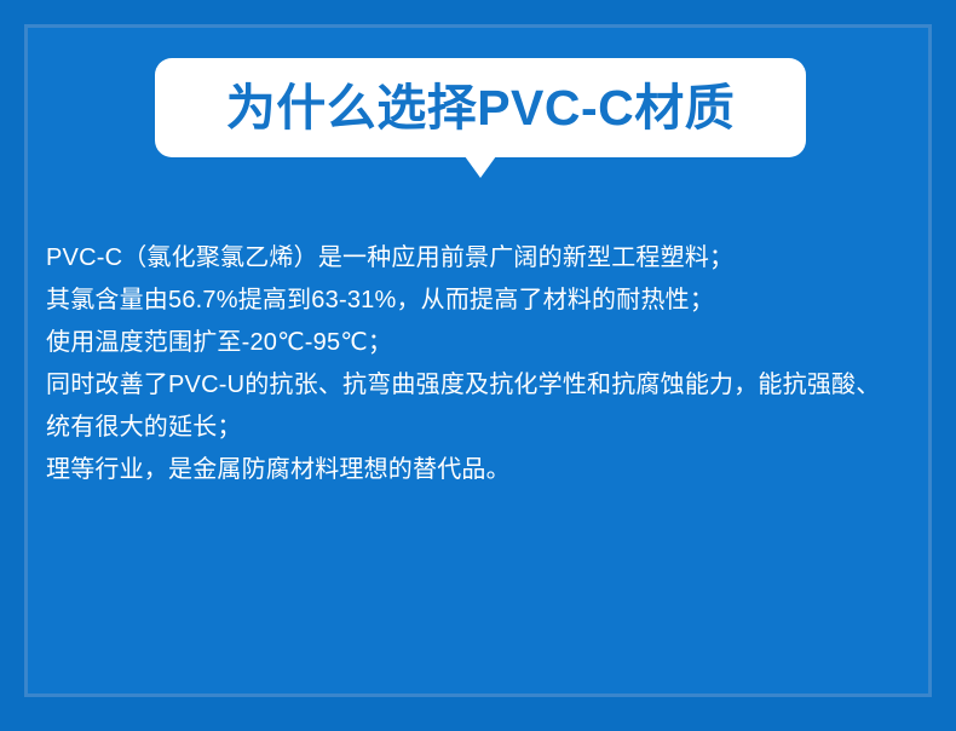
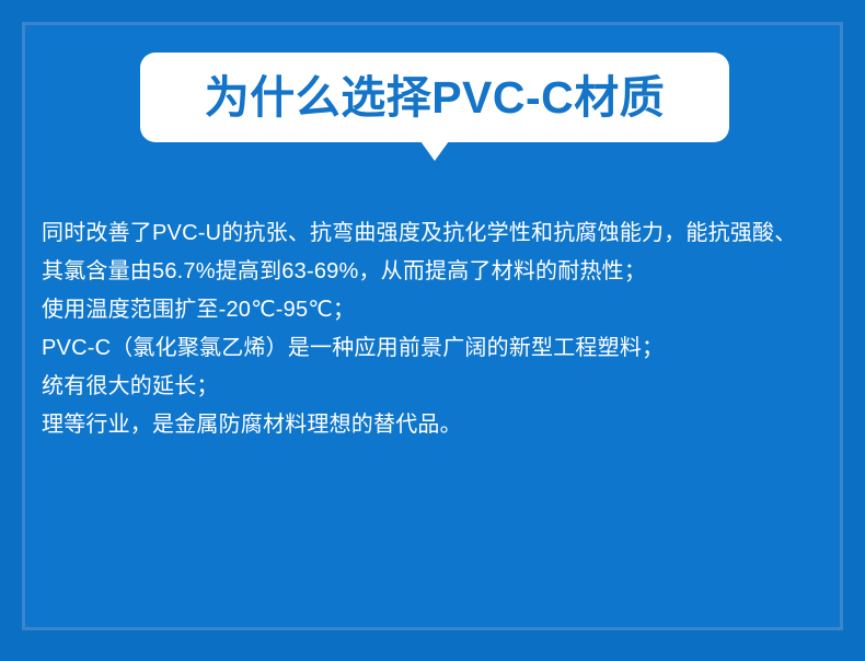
  为什么选择PVC-C材质
- PVC-C（氯化聚氯乙烯）是一种应用前景广阔的新型工程塑料；
+ 同时改善了PVC-U的抗张、抗弯曲强度及抗化学性和抗腐蚀能力，能抗强酸、
- 其氯含量由56.7%提高到63-31%，从而提高了材料的耐热性；
+ 其氯含量由56.7%提高到63-69%，从而提高了材料的耐热性；
  使用温度范围扩至-20℃-95℃；
- 同时改善了PVC-U的抗张、抗弯曲强度及抗化学性和抗腐蚀能力，能抗强酸、
+ PVC-C（氯化聚氯乙烯）是一种应用前景广阔的新型工程塑料；
  统有很大的延长；
  理等行业，是金属防腐材料理想的替代品。
